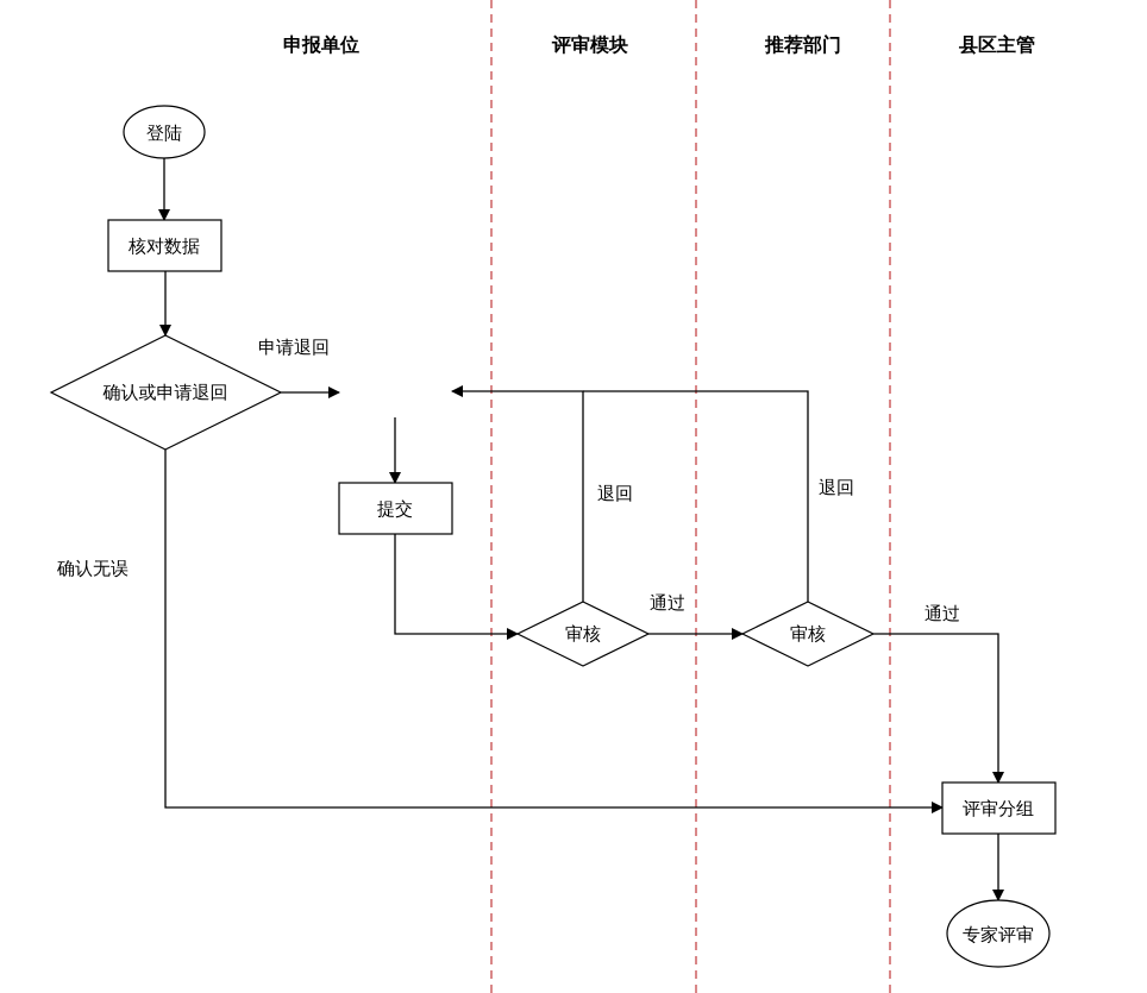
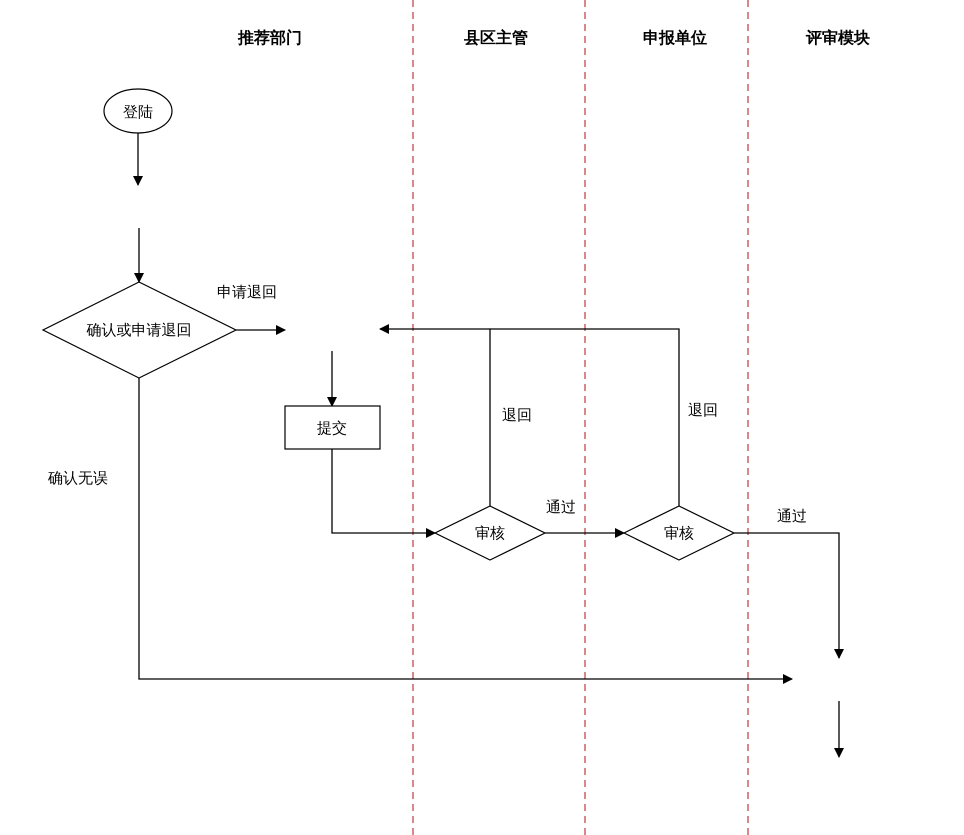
- 申报单位
+ 推荐部门
- 评审模块
+ 县区主管
- 推荐部门
+ 申报单位
- 县区主管
+ 评审模块
  登陆
- 核对数据
  确认或申请退回
  提交
  审核
  审核
- 评审分组
- 专家评审
  申请退回
  确认无误
  退回
  退回
  通过
  通过
